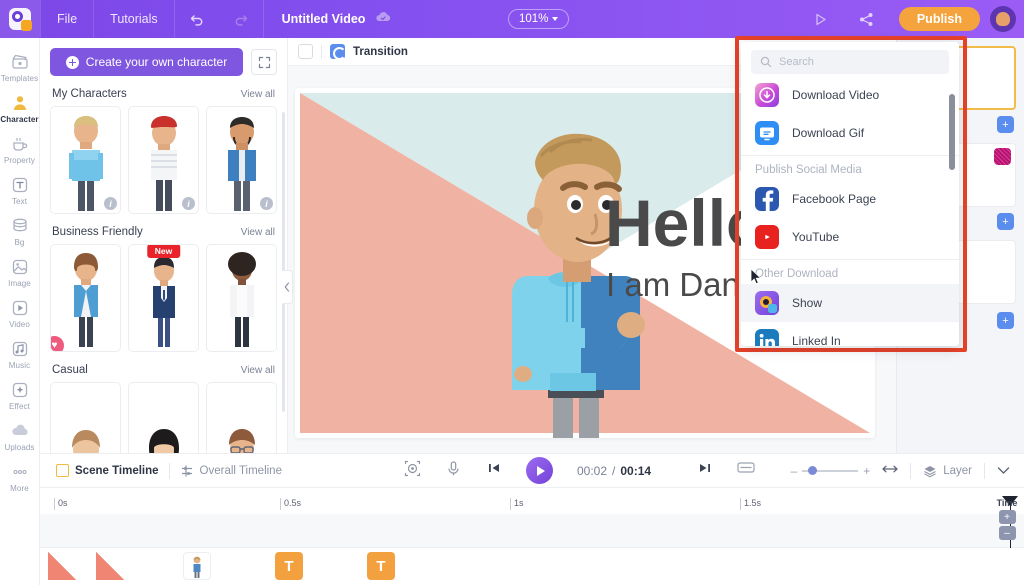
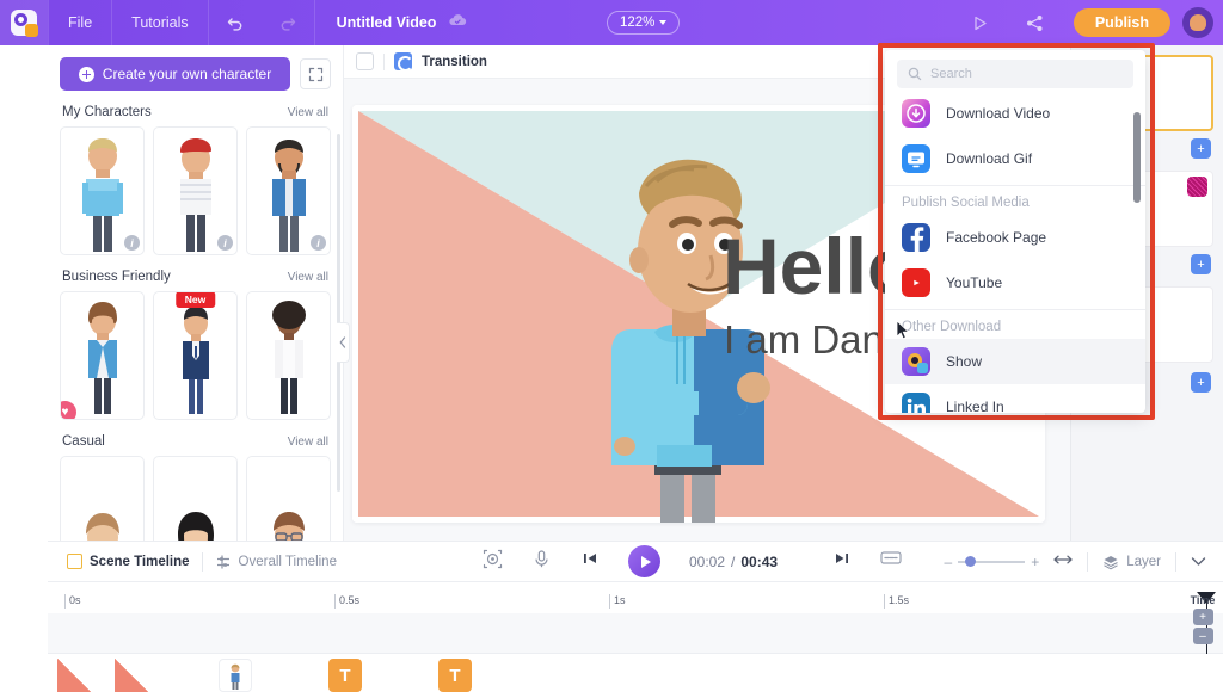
  File
  Tutorials
  Untitled Video
- 101%
+ 122%
  Publish
- Templates
- Character
- Property
- Text
- Bg
- Image
- Video
- Music
- Effect
- Uploads
- More
  Create your own character
  My Characters
  View all
  i
  i
  i
  Business Friendly
  View all
  ♥
  New
  Casual
  View all
  Transition
  Hell
  I am Dan
  +
  +
  +
  Search
  Download Video
  Download Gif
  Publish Social Media
  Facebook Page
  YouTube
  Other Download
  Show
  Linked In
  Scene Timeline
  Overall Timeline
  00:02
  /
- 00:14
+ 00:43
  –
  +
  Layer
  0s
  0.5s
  1s
  1.5s
  T
  T
  Time
  +
  –
